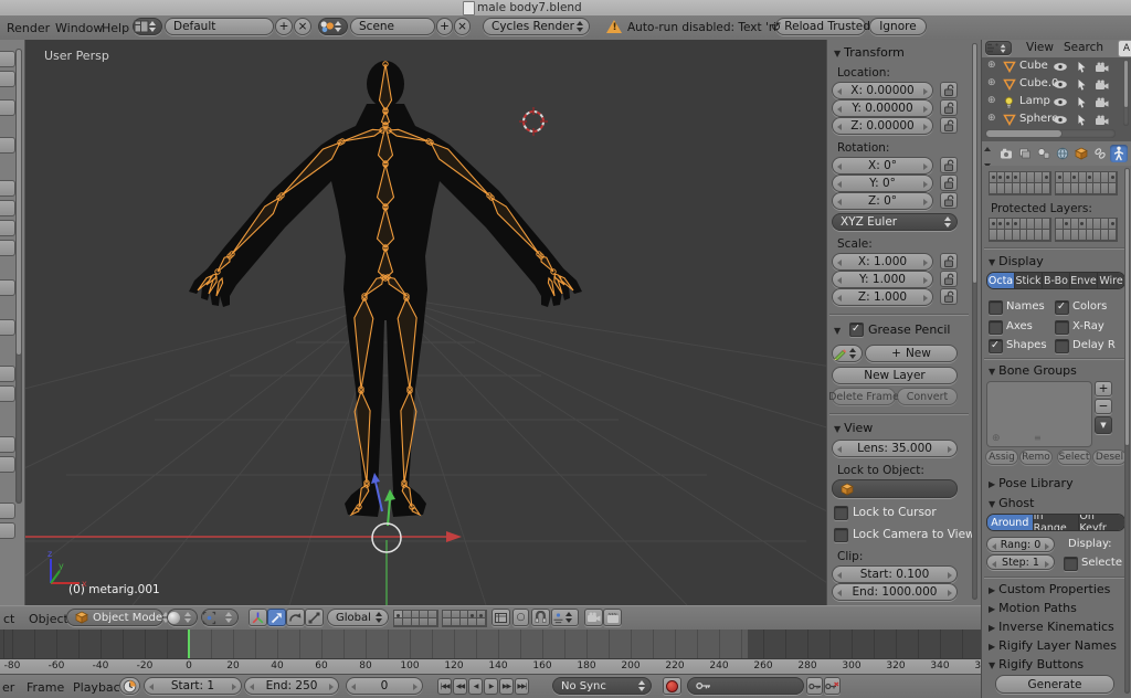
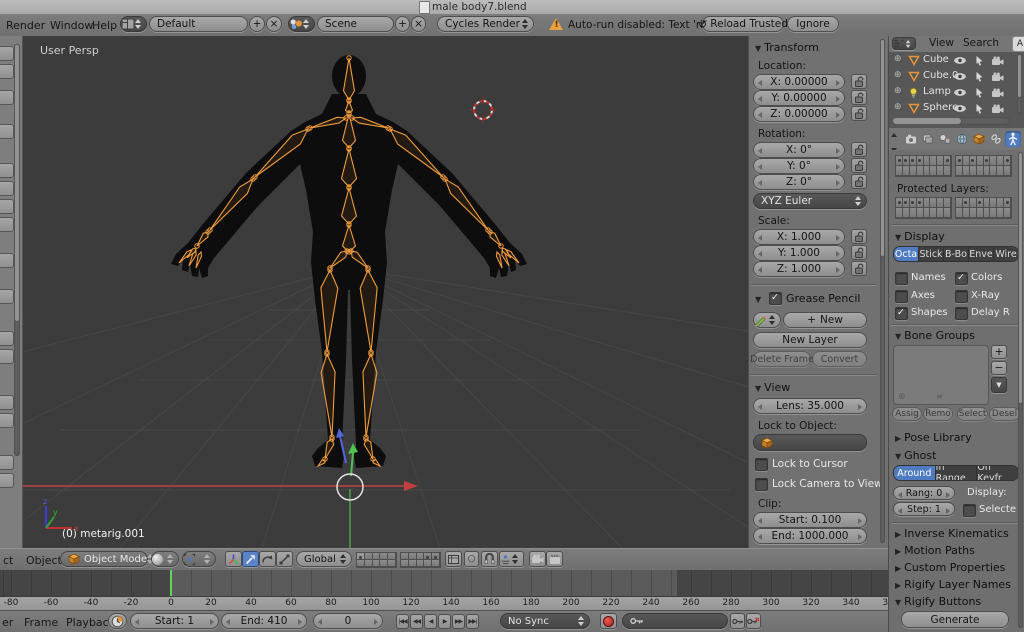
  male body7.blend
  Render
  Window
  Help
  Default
  +
  ×
  Scene
  +
  ×
  Cycles Render
  !
  Auto-run disabled: Text 'r
  ↺
  Reload Trusted
  Ignore
  User Persp
  (0) metarig.001
  z
  x
  y
  ▼ Transform
  Location:
  X: 0.00000
  Y: 0.00000
  Z: 0.00000
  Rotation:
  X: 0°
  Y: 0°
  Z: 0°
  XYZ Euler
  Scale:
  X: 1.000
  Y: 1.000
  Z: 1.000
  ▼
  Grease Pencil
  +
  New
  New Layer
  Delete Frame
  Convert
  ▼ View
  Lens: 35.000
  Lock to Object:
  Lock to Cursor
  Lock Camera to View
  Clip:
  Start: 0.100
  End: 1000.000
  ct
  Objec
  Object Mode
  Global
  ○
  -80
  -60
  -40
  -20
  0
  20
  40
  60
  80
  100
  120
  140
  160
  180
  200
  220
  240
  260
  280
  300
  320
  340
  er
  Frame
  Playbac
  Start: 1
- End: 250
+ End: 410
  0
  No Sync
  View
  Search
  A
  ⊕
  Cube
  ⊕
  Cube.
  ⊕
  Lamp
  ⊕
  Spher
  Protected Layers:
  ▼ Display
  Octa
  Stick
  B-Bo
  Enve
  Wire
  Names
  Colors
  Axes
  X-Ray
  Shapes
  Delay R
  ▼ Bone Groups
  ⊕
  ≡
  +
  −
  ▼
  Assig
  Remo
  Select
  Desel
  ▶ Pose Library
  ▼ Ghost
  Around
  In Range
  On Keyfr
  Rang: 0
  Step: 1
  Display:
  Selecte
- ▶ Custom Properties
+ ▶ Inverse Kinematics
  ▶ Motion Paths
- ▶ Inverse Kinematics
+ ▶ Custom Properties
  ▶ Rigify Layer Names
  ▼ Rigify Buttons
  Generate
